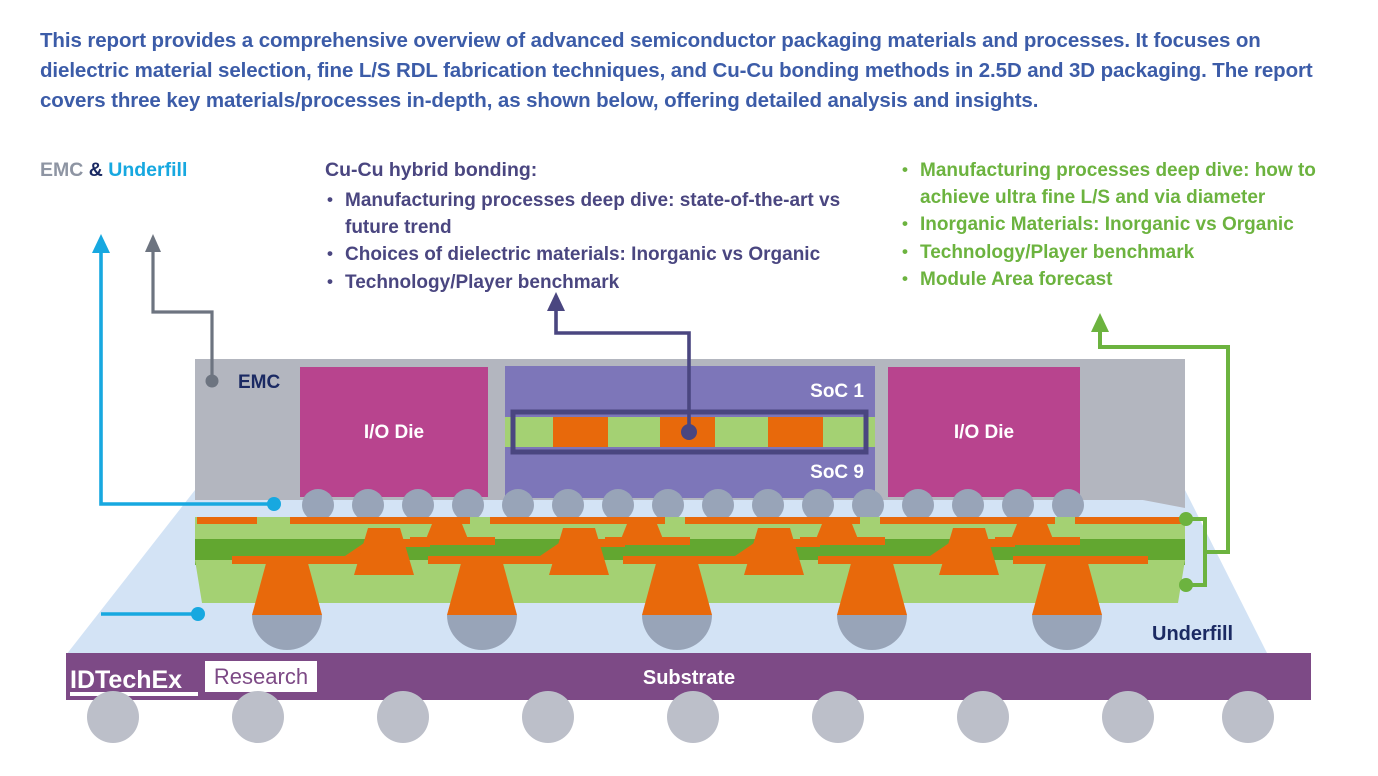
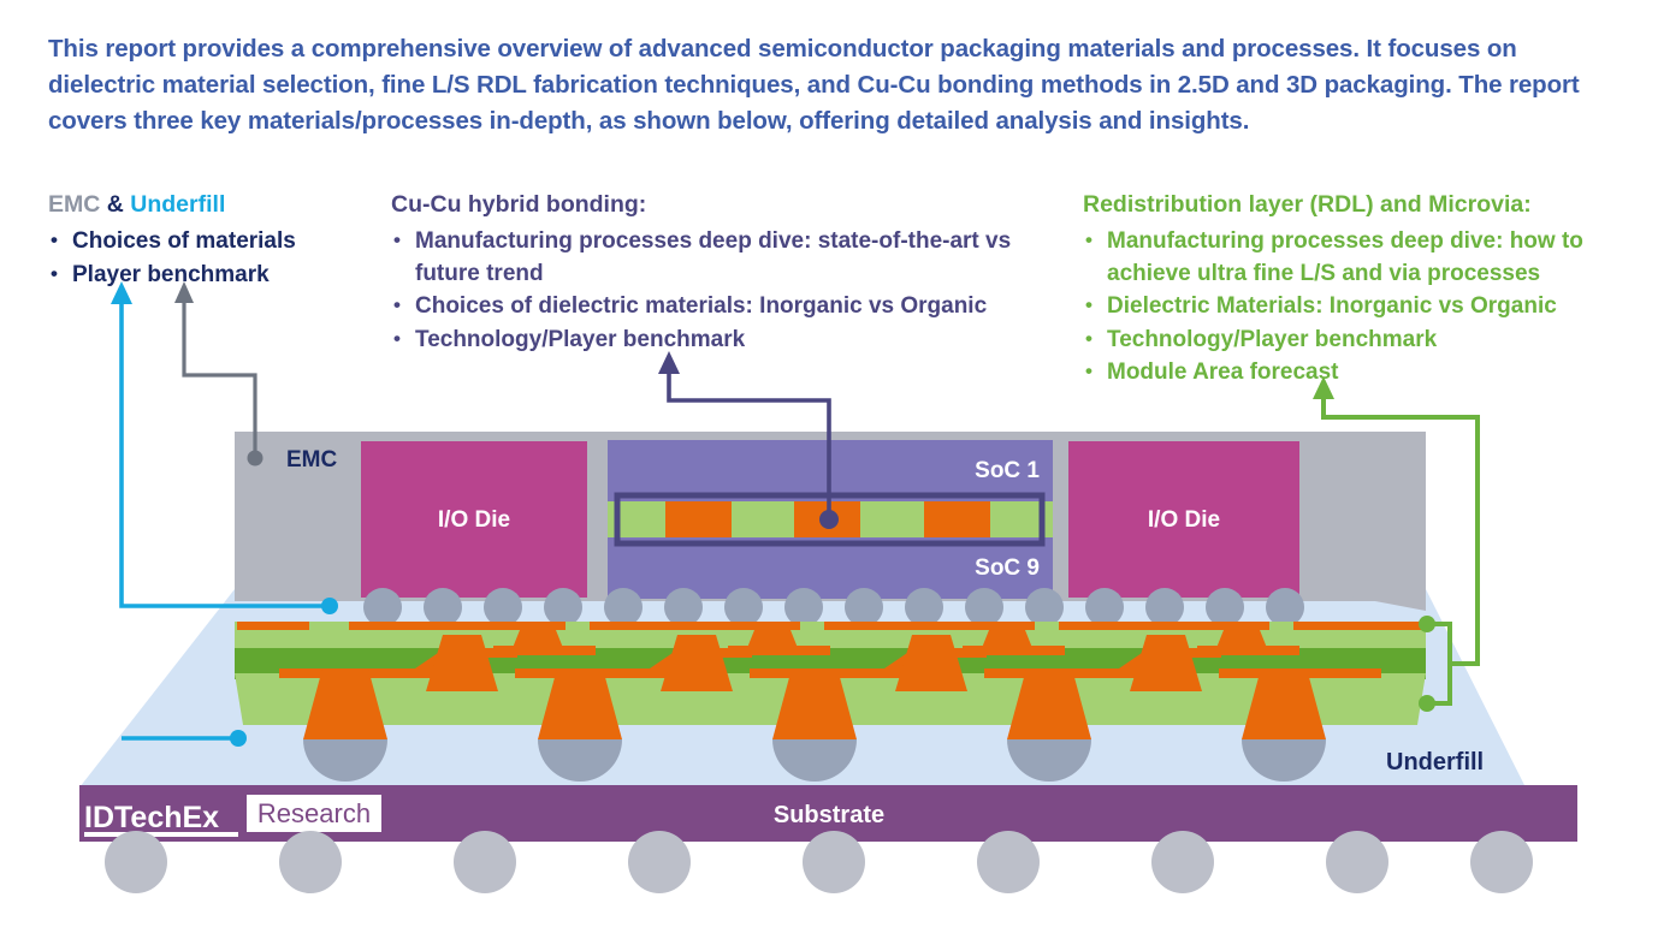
  This report provides a comprehensive overview of advanced semiconductor packaging materials and processes. It focuses on dielectric material selection, fine L/S RDL fabrication techniques, and Cu-Cu bonding methods in 2.5D and 3D packaging. The report covers three key materials/processes in-depth, as shown below, offering detailed analysis and insights.
  EMC & Underfill
+ Choices of materials
+ Player benchmark
  Cu-Cu hybrid bonding:
  Manufacturing processes deep dive: state-of-the-art vs future trend
  Choices of dielectric materials: Inorganic vs Organic
  Technology/Player benchmark
+ Redistribution layer (RDL) and Microvia:
- Manufacturing processes deep dive: how to achieve ultra fine L/S and via diameter
+ Manufacturing processes deep dive: how to achieve ultra fine L/S and via processes
- Inorganic Materials: Inorganic vs Organic
+ Dielectric Materials: Inorganic vs Organic
  Technology/Player benchmark
  Module Area forecast
  I/O Die
  I/O Die
  EMC
  SoC 1
  SoC 9
  Underfill
  Substrate
  IDTechEx
  Research
